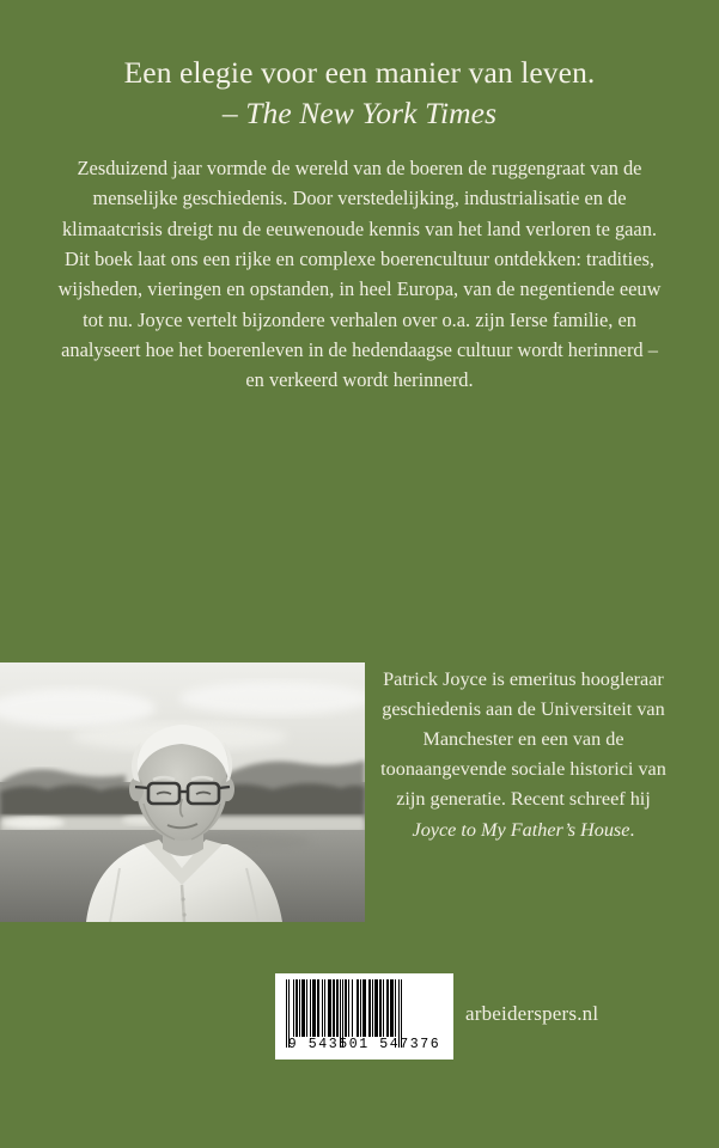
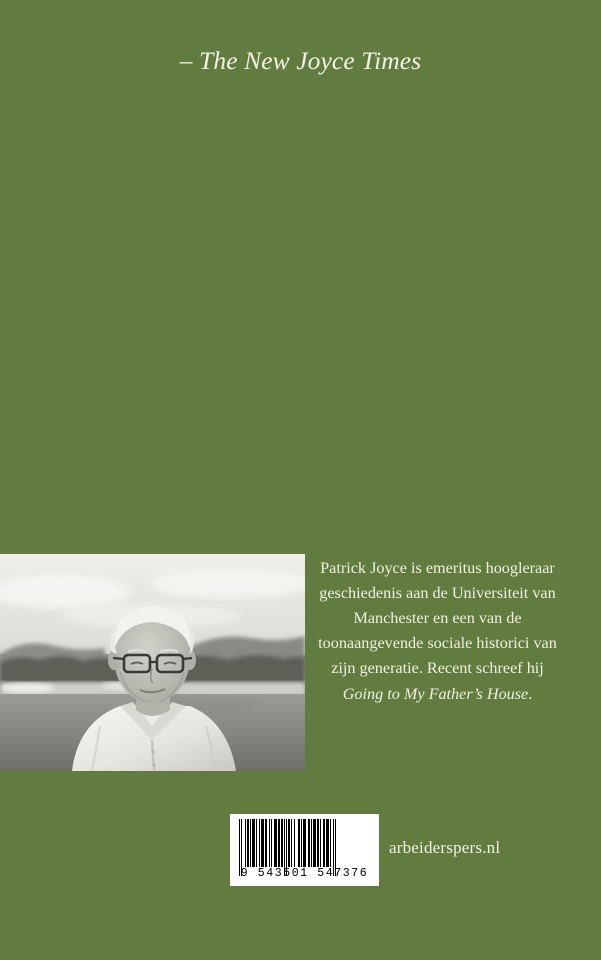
- Een elegie voor een manier van leven.
- – The New York Times
+ – The New Joyce Times
- Zesduizend jaar vormde de wereld van de boeren de ruggengraat van de menselijke geschiedenis. Door verstedelijking, industrialisatie en de klimaatcrisis dreigt nu de eeuwenoude kennis van het land verloren te gaan. Dit boek laat ons een rijke en complexe boerencultuur ontdekken: tradities, wijsheden, vieringen en opstanden, in heel Europa, van de negentiende eeuw tot nu. Joyce vertelt bijzondere verhalen over o.a. zijn Ierse familie, en analyseert hoe het boerenleven in de hedendaagse cultuur wordt herinnerd – en verkeerd wordt herinnerd.
- Patrick Joyce is emeritus hoogleraar geschiedenis aan de Universiteit van Manchester en een van de toonaangevende sociale historici van zijn generatie. Recent schreef hij Joyce to My Father’s House.
+ Patrick Joyce is emeritus hoogleraar geschiedenis aan de Universiteit van Manchester en een van de toonaangevende sociale historici van zijn generatie. Recent schreef hij Going to My Father’s House.
  9 543501 547376
  arbeiderspers.nl
